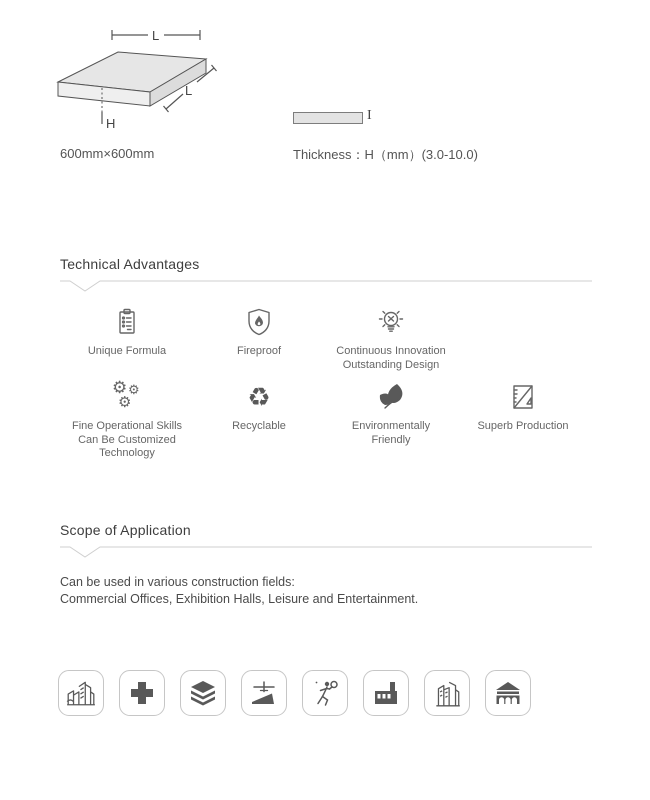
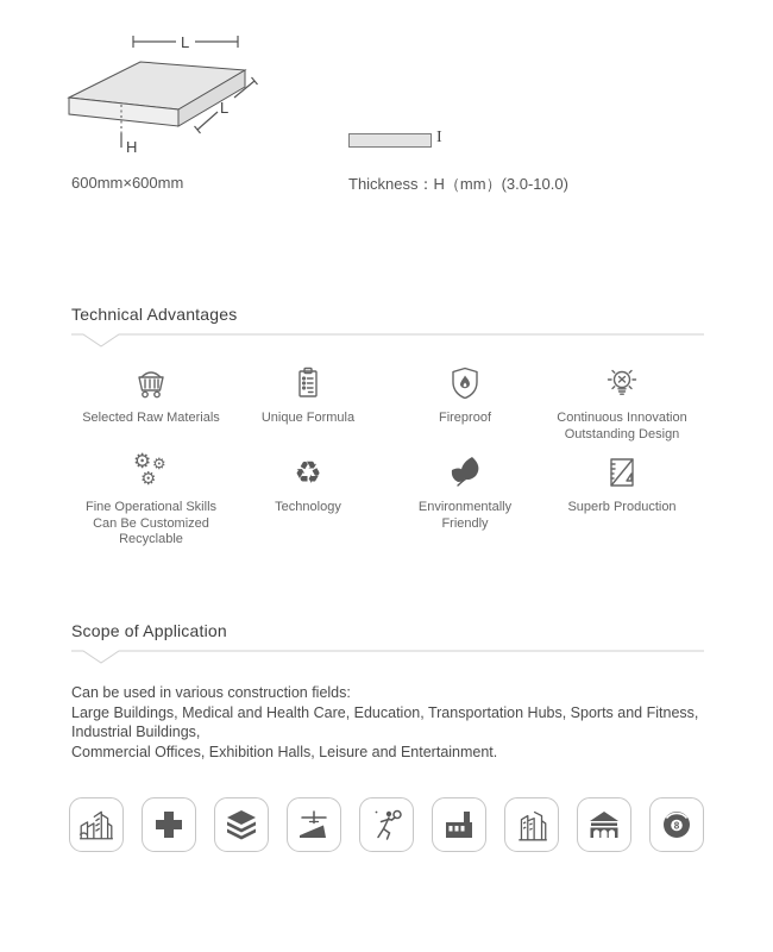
  L
  L
  H
  600mm×600mm
  I
  Thickness：H（mm）(3.0-10.0)
  Technical Advantages
+ Selected Raw Materials
  Unique Formula
  Fireproof
  Continuous Innovation
  Outstanding Design
  ⚙
  ⚙
  ⚙
  Fine Operational Skills
  Can Be Customized
- Technology
+ Recyclable
  ♻
- Recyclable
+ Technology
  Environmentally
  Friendly
  Superb Production
  Scope of Application
  Can be used in various construction fields:
+ Large Buildings, Medical and Health Care, Education, Transportation Hubs, Sports and Fitness,
+ Industrial Buildings,
  Commercial Offices, Exhibition Halls, Leisure and Entertainment.
+ 8
